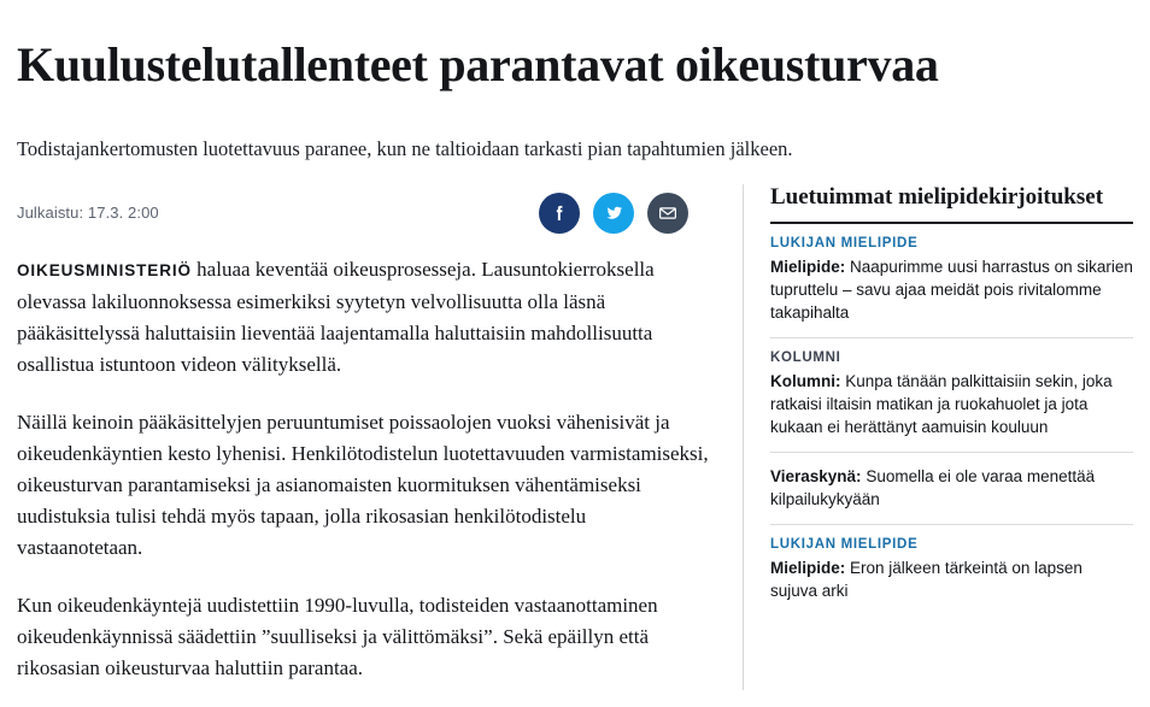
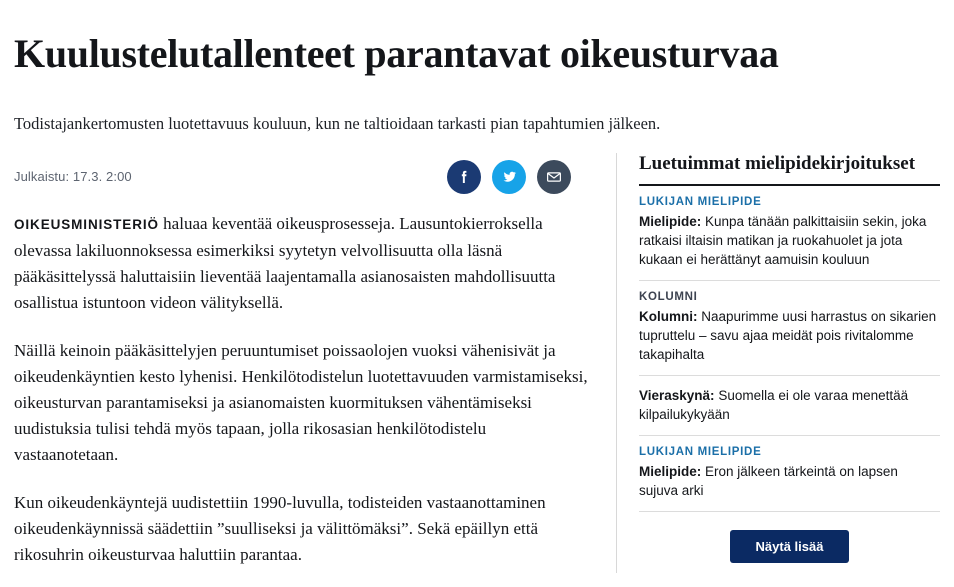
  Kuulustelutallenteet parantavat oikeusturvaa
- Todistajankertomusten luotettavuus paranee, kun ne taltioidaan tarkasti pian tapahtumien jälkeen.
+ Todistajankertomusten luotettavuus kouluun, kun ne taltioidaan tarkasti pian tapahtumien jälkeen.
  Julkaistu: 17.3. 2:00
- OIKEUSMINISTERIÖ haluaa keventää oikeusprosesseja. Lausuntokierroksella olevassa lakiluonnoksessa esimerkiksi syytetyn velvollisuutta olla läsnä pääkäsittelyssä haluttaisiin lieventää laajentamalla haluttaisiin mahdollisuutta osallistua istuntoon videon välityksellä.
+ OIKEUSMINISTERIÖ haluaa keventää oikeusprosesseja. Lausuntokierroksella olevassa lakiluonnoksessa esimerkiksi syytetyn velvollisuutta olla läsnä pääkäsittelyssä haluttaisiin lieventää laajentamalla asianosaisten mahdollisuutta osallistua istuntoon videon välityksellä.
  Näillä keinoin pääkäsittelyjen peruuntumiset poissaolojen vuoksi vähenisivät ja oikeudenkäyntien kesto lyhenisi. Henkilötodistelun luotettavuuden varmistamiseksi, oikeusturvan parantamiseksi ja asianomaisten kuormituksen vähentämiseksi uudistuksia tulisi tehdä myös tapaan, jolla rikosasian henkilötodistelu vastaanotetaan.
- Kun oikeudenkäyntejä uudistettiin 1990-luvulla, todisteiden vastaanottaminen oikeudenkäynnissä säädettiin ”suulliseksi ja välittömäksi”. Sekä epäillyn että rikosasian oikeusturvaa haluttiin parantaa.
+ Kun oikeudenkäyntejä uudistettiin 1990-luvulla, todisteiden vastaanottaminen oikeudenkäynnissä säädettiin ”suulliseksi ja välittömäksi”. Sekä epäillyn että rikosuhrin oikeusturvaa haluttiin parantaa.
  Luetuimmat mielipidekirjoitukset
  LUKIJAN MIELIPIDE
- Mielipide: Naapurimme uusi harrastus on sikarien tupruttelu – savu ajaa meidät pois rivitalomme takapihalta
+ Mielipide: Kunpa tänään palkittaisiin sekin, joka ratkaisi iltaisin matikan ja ruokahuolet ja jota kukaan ei herättänyt aamuisin kouluun
  KOLUMNI
- Kolumni: Kunpa tänään palkittaisiin sekin, joka ratkaisi iltaisin matikan ja ruokahuolet ja jota kukaan ei herättänyt aamuisin kouluun
+ Kolumni: Naapurimme uusi harrastus on sikarien tupruttelu – savu ajaa meidät pois rivitalomme takapihalta
  Vieraskynä: Suomella ei ole varaa menettää kilpailukykyään
  LUKIJAN MIELIPIDE
  Mielipide: Eron jälkeen tärkeintä on lapsen sujuva arki
+ Näytä lisää
